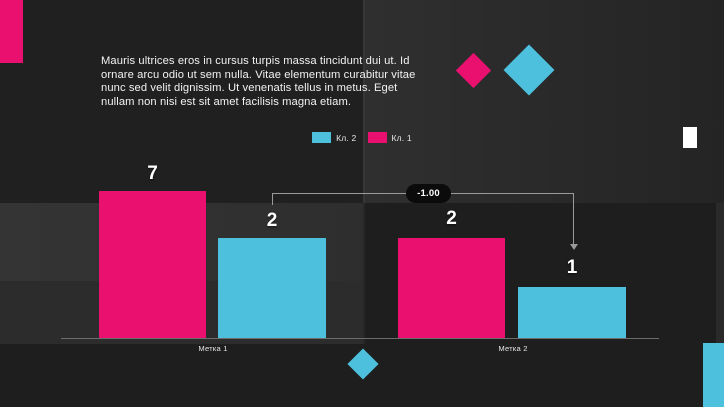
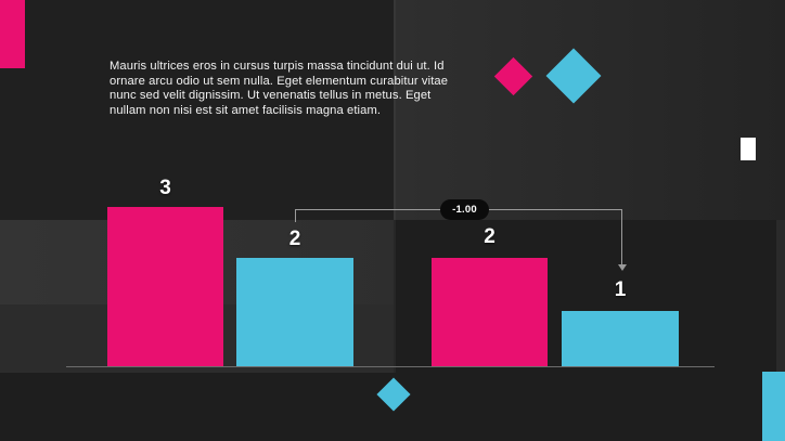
- Mauris ultrices eros in cursus turpis massa tincidunt dui ut. Id ornare arcu odio ut sem nulla. Vitae elementum curabitur vitae nunc sed velit dignissim. Ut venenatis tellus in metus. Eget nullam non nisi est sit amet facilisis magna etiam.
+ Mauris ultrices eros in cursus turpis massa tincidunt dui ut. Id ornare arcu odio ut sem nulla. Eget elementum curabitur vitae nunc sed velit dignissim. Ut venenatis tellus in metus. Eget nullam non nisi est sit amet facilisis magna etiam.
- Кл. 2
- Кл. 1
- 7
+ 3
  2
- Метка 1
  2
  1
- Метка 2
  -1.00
